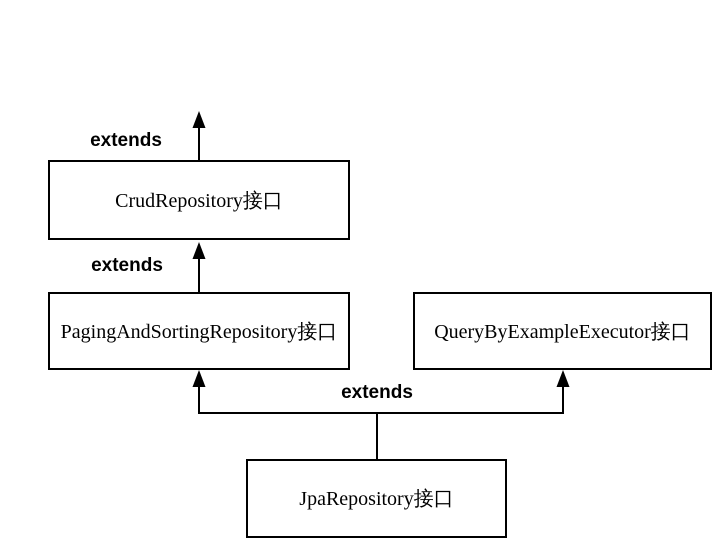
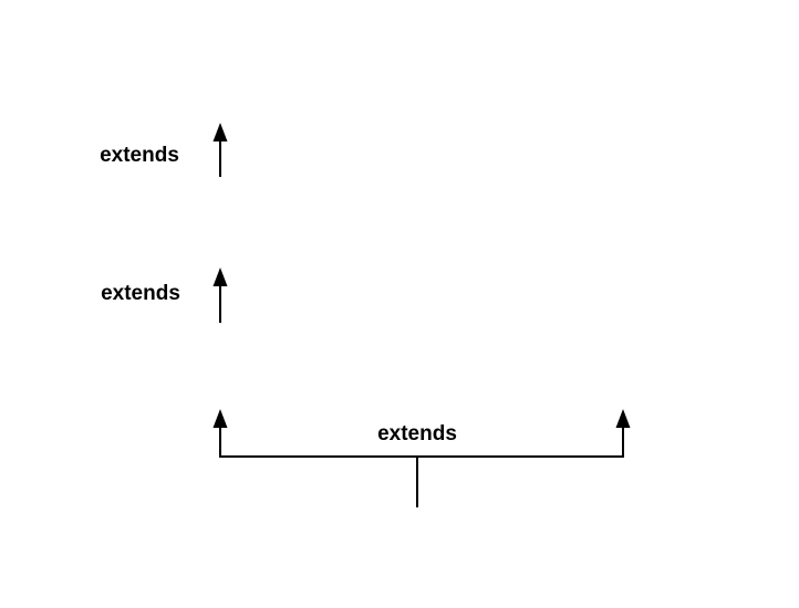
- CrudRepository接口
- PagingAndSortingRepository接口
- QueryByExampleExecutor接口
- JpaRepository接口
  extends
  extends
  extends
